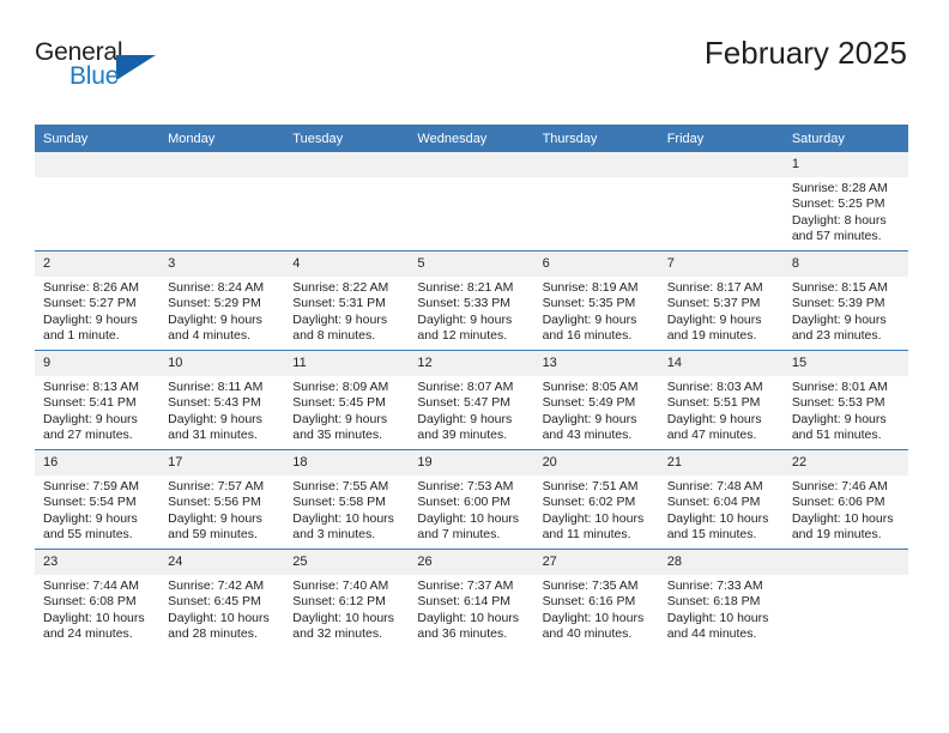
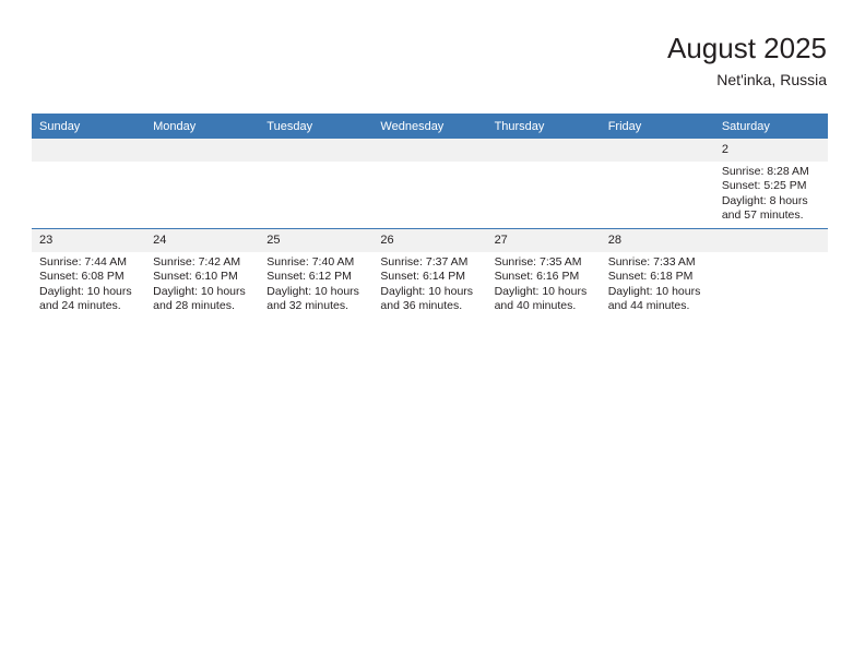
- General
- Blue
- February 2025
+ August 2025
+ Net'inka, Russia
  Sunday	Monday	Tuesday	Wednesday	Thursday	Friday	Saturday
- 						1Sunrise: 8:28 AMSunset: 5:25 PMDaylight: 8 hours and 57 minutes.
+ 						2Sunrise: 8:28 AMSunset: 5:25 PMDaylight: 8 hours and 57 minutes.
- 2Sunrise: 8:26 AMSunset: 5:27 PMDaylight: 9 hours and 1 minute.	3Sunrise: 8:24 AMSunset: 5:29 PMDaylight: 9 hours and 4 minutes.	4Sunrise: 8:22 AMSunset: 5:31 PMDaylight: 9 hours and 8 minutes.	5Sunrise: 8:21 AMSunset: 5:33 PMDaylight: 9 hours and 12 minutes.	6Sunrise: 8:19 AMSunset: 5:35 PMDaylight: 9 hours and 16 minutes.	7Sunrise: 8:17 AMSunset: 5:37 PMDaylight: 9 hours and 19 minutes.	8Sunrise: 8:15 AMSunset: 5:39 PMDaylight: 9 hours and 23 minutes.
- 9Sunrise: 8:13 AMSunset: 5:41 PMDaylight: 9 hours and 27 minutes.	10Sunrise: 8:11 AMSunset: 5:43 PMDaylight: 9 hours and 31 minutes.	11Sunrise: 8:09 AMSunset: 5:45 PMDaylight: 9 hours and 35 minutes.	12Sunrise: 8:07 AMSunset: 5:47 PMDaylight: 9 hours and 39 minutes.	13Sunrise: 8:05 AMSunset: 5:49 PMDaylight: 9 hours and 43 minutes.	14Sunrise: 8:03 AMSunset: 5:51 PMDaylight: 9 hours and 47 minutes.	15Sunrise: 8:01 AMSunset: 5:53 PMDaylight: 9 hours and 51 minutes.
- 16Sunrise: 7:59 AMSunset: 5:54 PMDaylight: 9 hours and 55 minutes.	17Sunrise: 7:57 AMSunset: 5:56 PMDaylight: 9 hours and 59 minutes.	18Sunrise: 7:55 AMSunset: 5:58 PMDaylight: 10 hours and 3 minutes.	19Sunrise: 7:53 AMSunset: 6:00 PMDaylight: 10 hours and 7 minutes.	20Sunrise: 7:51 AMSunset: 6:02 PMDaylight: 10 hours and 11 minutes.	21Sunrise: 7:48 AMSunset: 6:04 PMDaylight: 10 hours and 15 minutes.	22Sunrise: 7:46 AMSunset: 6:06 PMDaylight: 10 hours and 19 minutes.
- 23Sunrise: 7:44 AMSunset: 6:08 PMDaylight: 10 hours and 24 minutes.	24Sunrise: 7:42 AMSunset: 6:45 PMDaylight: 10 hours and 28 minutes.	25Sunrise: 7:40 AMSunset: 6:12 PMDaylight: 10 hours and 32 minutes.	26Sunrise: 7:37 AMSunset: 6:14 PMDaylight: 10 hours and 36 minutes.	27Sunrise: 7:35 AMSunset: 6:16 PMDaylight: 10 hours and 40 minutes.	28Sunrise: 7:33 AMSunset: 6:18 PMDaylight: 10 hours and 44 minutes.
+ 23Sunrise: 7:44 AMSunset: 6:08 PMDaylight: 10 hours and 24 minutes.	24Sunrise: 7:42 AMSunset: 6:10 PMDaylight: 10 hours and 28 minutes.	25Sunrise: 7:40 AMSunset: 6:12 PMDaylight: 10 hours and 32 minutes.	26Sunrise: 7:37 AMSunset: 6:14 PMDaylight: 10 hours and 36 minutes.	27Sunrise: 7:35 AMSunset: 6:16 PMDaylight: 10 hours and 40 minutes.	28Sunrise: 7:33 AMSunset: 6:18 PMDaylight: 10 hours and 44 minutes.
